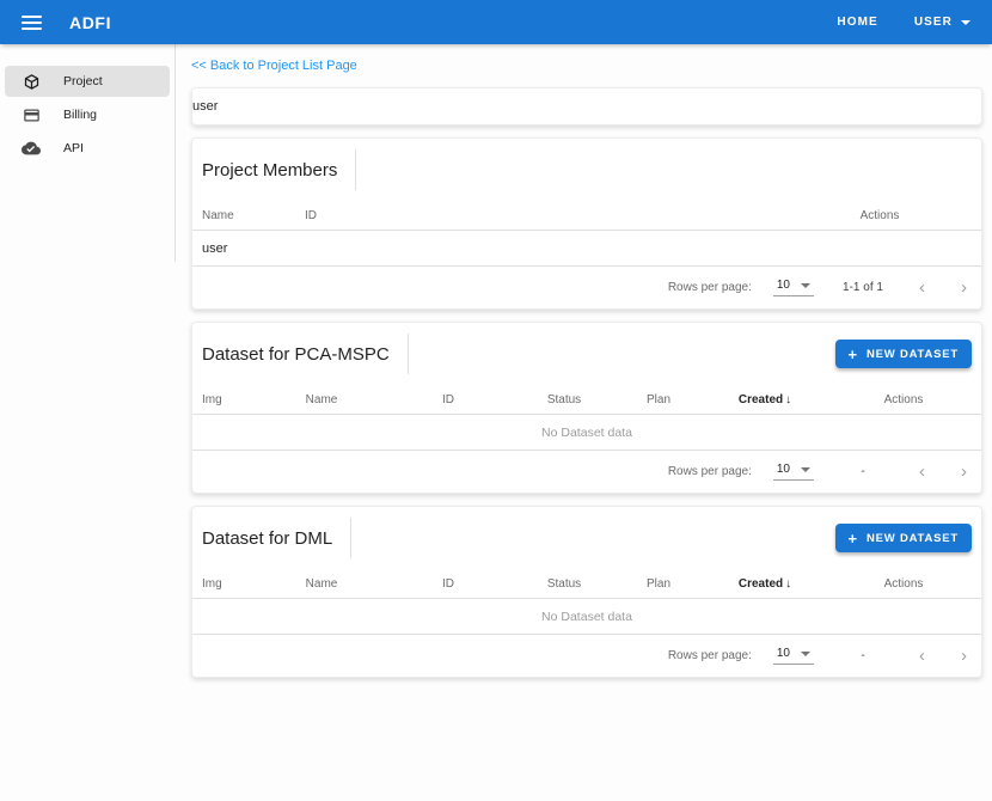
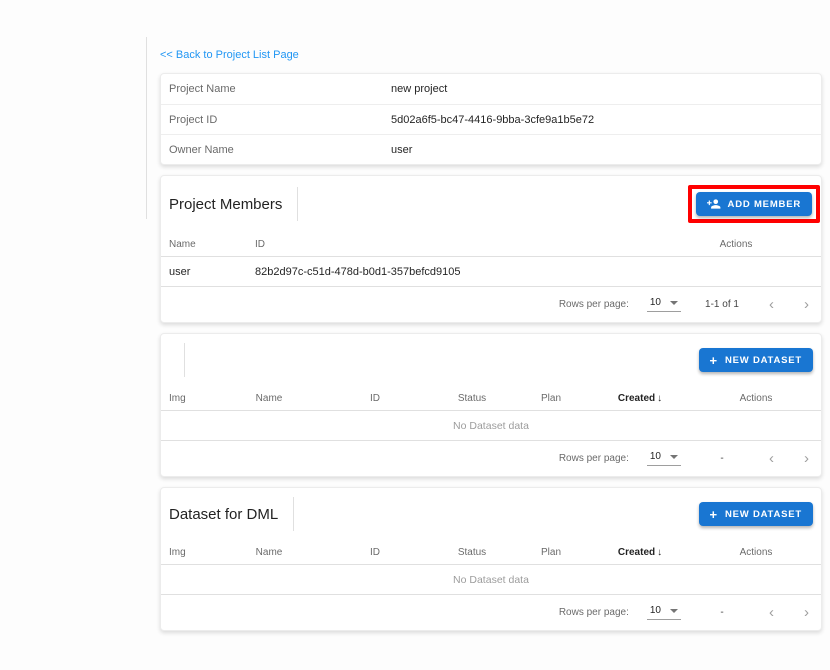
- ADFI
- HOME
- USER
- Project
- Billing
- API
  << Back to Project List Page
+ Project Name
+ new project
+ Project ID
+ 5d02a6f5-bc47-4416-9bba-3cfe9a1b5e72
+ Owner Name
  user
  Project Members
+ ADD MEMBER
  Name
  ID
  Actions
  user
+ 82b2d97c-c51d-478d-b0d1-357befcd9105
  Rows per page:
  10
  1-1 of 1
  ‹
  ›
- Dataset for PCA-MSPC
  +
  NEW DATASET
  Img
  Name
  ID
  Status
  Plan
  Created ↓
  Actions
  No Dataset data
  Rows per page:
  10
  -
  ‹
  ›
  Dataset for DML
  +
  NEW DATASET
  Img
  Name
  ID
  Status
  Plan
  Created ↓
  Actions
  No Dataset data
  Rows per page:
  10
  -
  ‹
  ›
